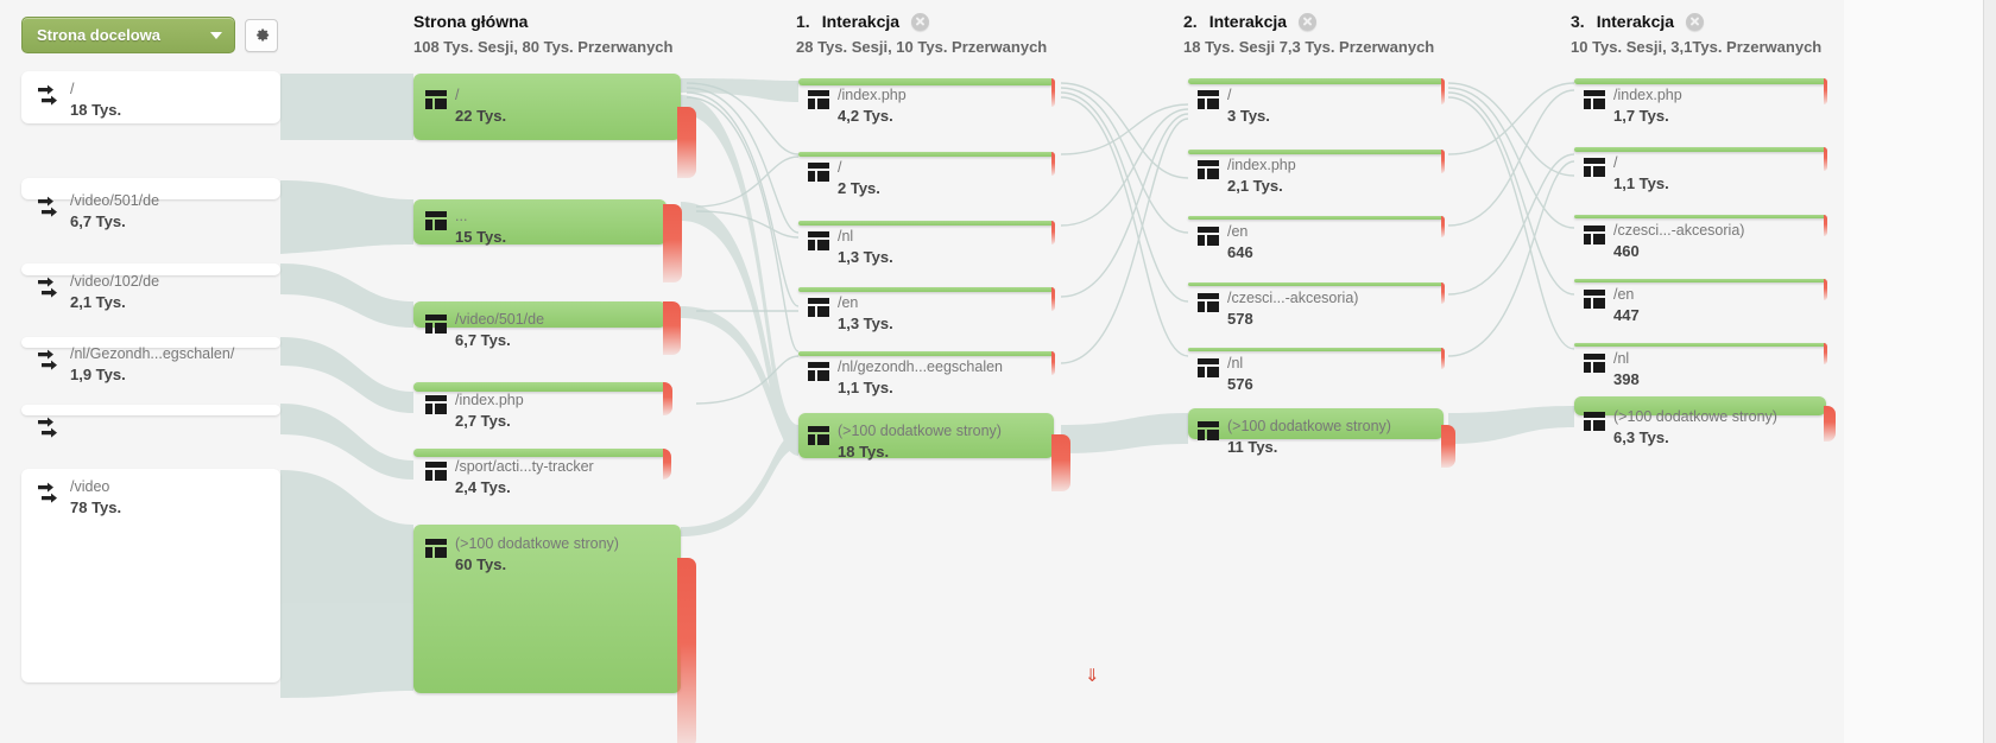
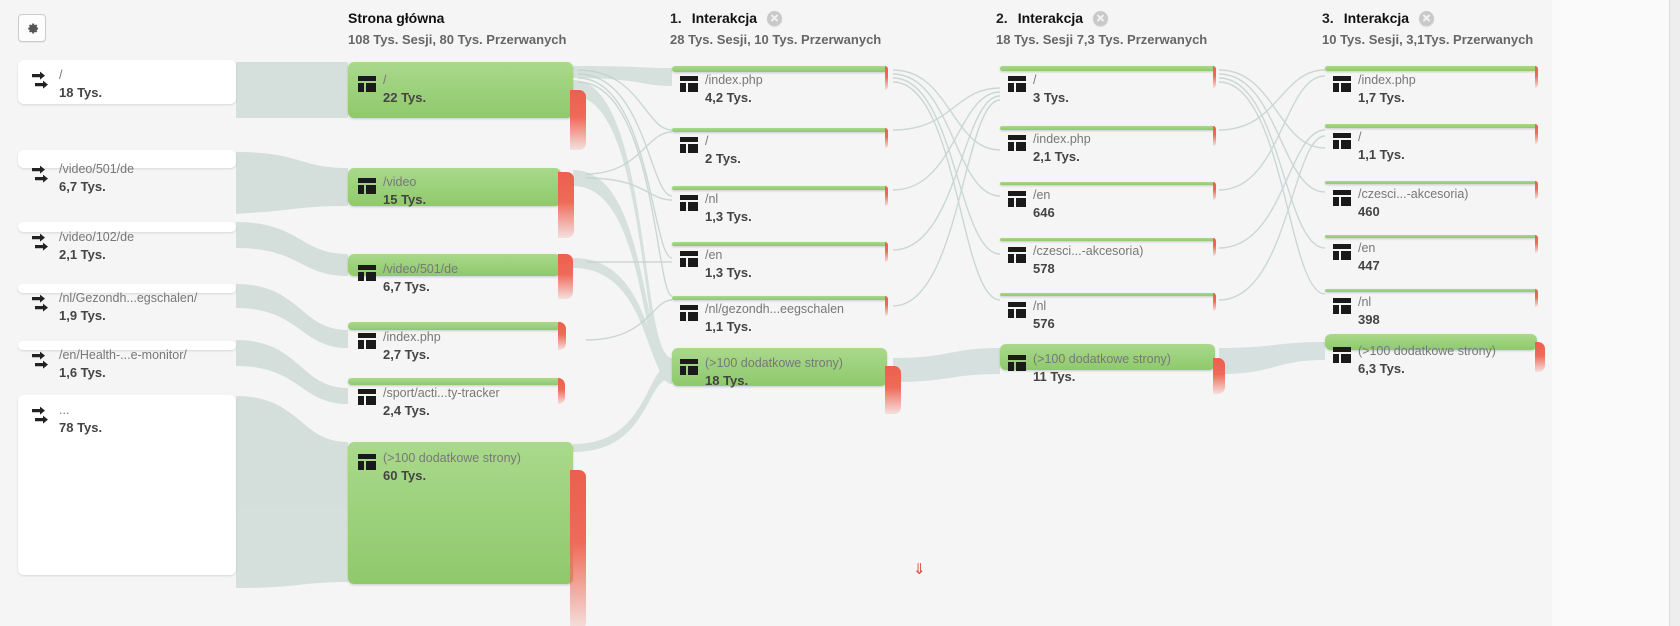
- Strona docelowa
  Strona główna
  108 Tys. Sesji, 80 Tys. Przerwanych
  1.
  Interakcja
  28 Tys. Sesji, 10 Tys. Przerwanych
  2.
  Interakcja
  18 Tys. Sesji 7,3 Tys. Przerwanych
  3.
  Interakcja
  10 Tys. Sesji, 3,1Tys. Przerwanych
  /
  18 Tys.
  /video/501/de
  6,7 Tys.
  /video/102/de
  2,1 Tys.
  /nl/Gezondh...egschalen/
  1,9 Tys.
+ /en/Health-...e-monitor/
+ 1,6 Tys.
- /video
+ ...
  78 Tys.
  /
  22 Tys.
- ...
+ /video
  15 Tys.
  /video/501/de
  6,7 Tys.
  /index.php
  2,7 Tys.
  /sport/acti...ty-tracker
  2,4 Tys.
  ⇓
  (>100 dodatkowe strony)
  60 Tys.
  /index.php
  4,2 Tys.
  /
  2 Tys.
  /nl
  1,3 Tys.
  /en
  1,3 Tys.
  /nl/gezondh...eegschalen
  1,1 Tys.
  (>100 dodatkowe strony)
  18 Tys.
  /
  3 Tys.
  /index.php
  2,1 Tys.
  /en
  646
  /czesci...-akcesoria)
  578
  /nl
  576
  (>100 dodatkowe strony)
  11 Tys.
  /index.php
  1,7 Tys.
  /
  1,1 Tys.
  /czesci...-akcesoria)
  460
  /en
  447
  /nl
  398
  (>100 dodatkowe strony)
  6,3 Tys.
